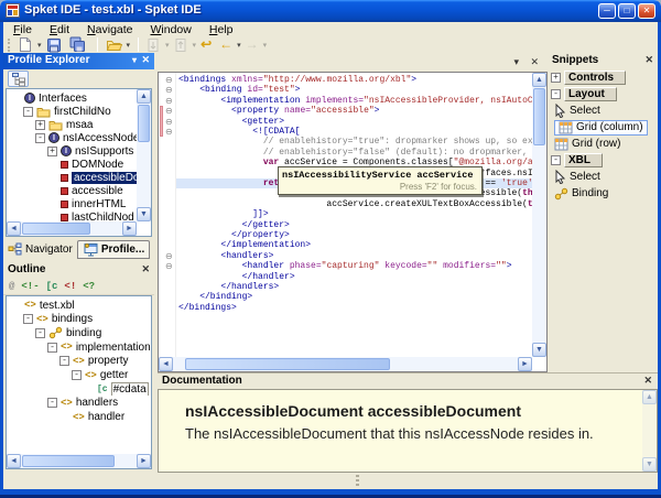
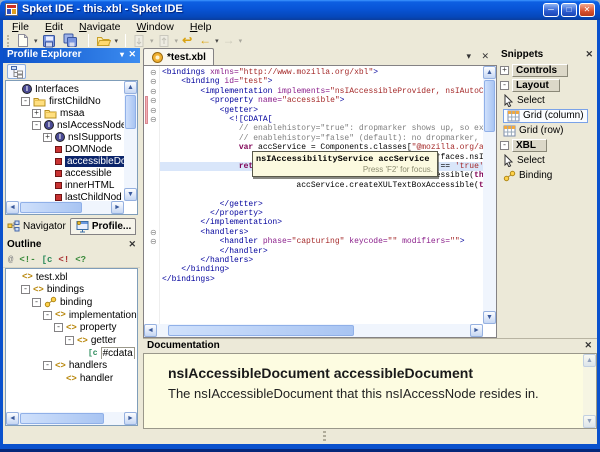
- Spket IDE - test.xbl - Spket IDE
+ Spket IDE - this.xbl - Spket IDE
  ─
  □
  ✕
  File
  Edit
  Navigate
  Window
  Help
  ↩
  ←
  Profile Explorer
  ▾
  ✕
  Interfaces
  -
  firstChildNo
  +
  msaa
  -
  nsIAccessNod
  +
  nsISupports
  DOMNode
  accessibleD
  accessible
  innerHTML
  lastChildNod
  Navigator
  Profile...
  Outline
  ✕
  @
  <!-
  [c
  <!
  <?
  <>
  test.xbl
  -
  <>
  bindings
  -
  binding
  -
  <>
  implementation
  -
  <>
  property
  -
  <>
  getter
  [c
  #cdata
  -
  <>
  handlers
  <>
  handler
+ *test.xbl
  ▾
  ✕
  ⊖
  ⊖
  ⊖
  ⊖
  ⊖
  ⊖
  ⊖
  ⊖
  <bindings xmlns="http://www.mozilla.org/xbl">
  <binding id="test">
  <implementation implements="nsIAccessibleProvider, nsIAutoC
  <property name="accessible">
  <getter>
  <![CDATA[
  // enablehistory="true": dropmarker shows up, so ex
  // enablehistory="false" (default): no dropmarker,
  accService.createXULTextBoxAccessible(t
- ]]>
  </getter>
  </property>
  </implementation>
  <handlers>
  <handler phase="capturing" keycode="" modifiers="">
  </handler>
  </handlers>
  </binding>
  </bindings>
  nsIAccessibilityService accService
  Press 'F2' for focus.
  Snippets
  ✕
  +
  Controls
  -
  Layout
  Select
  Grid (column)
  Grid (row)
  -
  XBL
  Select
  Binding
  Documentation
  ✕
  nsIAccessibleDocument accessibleDocument
  The nsIAccessibleDocument that this nsIAccessNode resides in.
